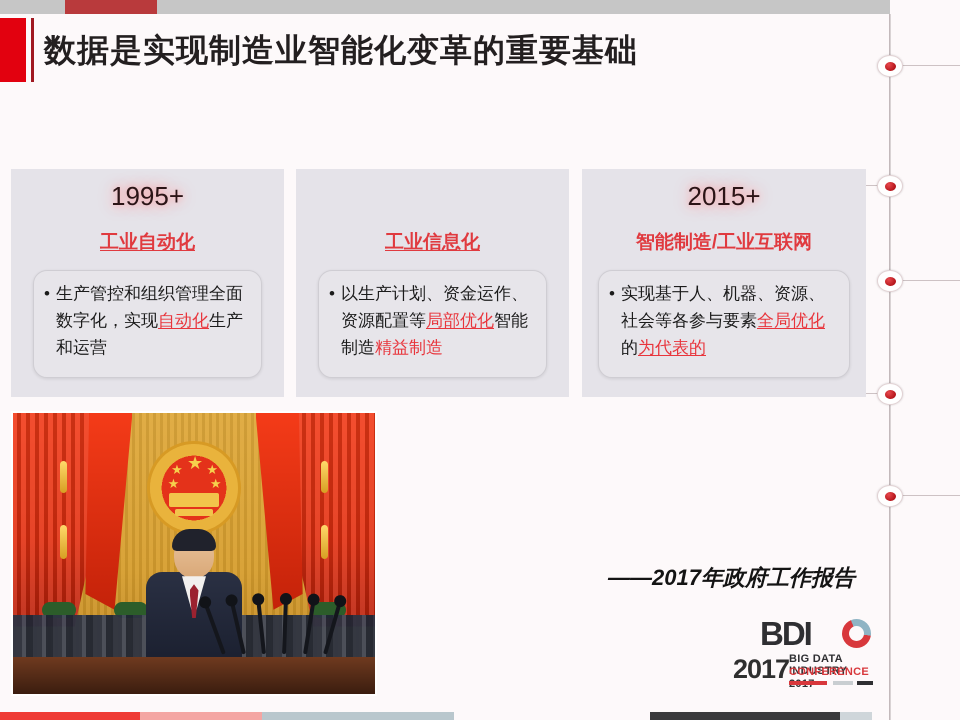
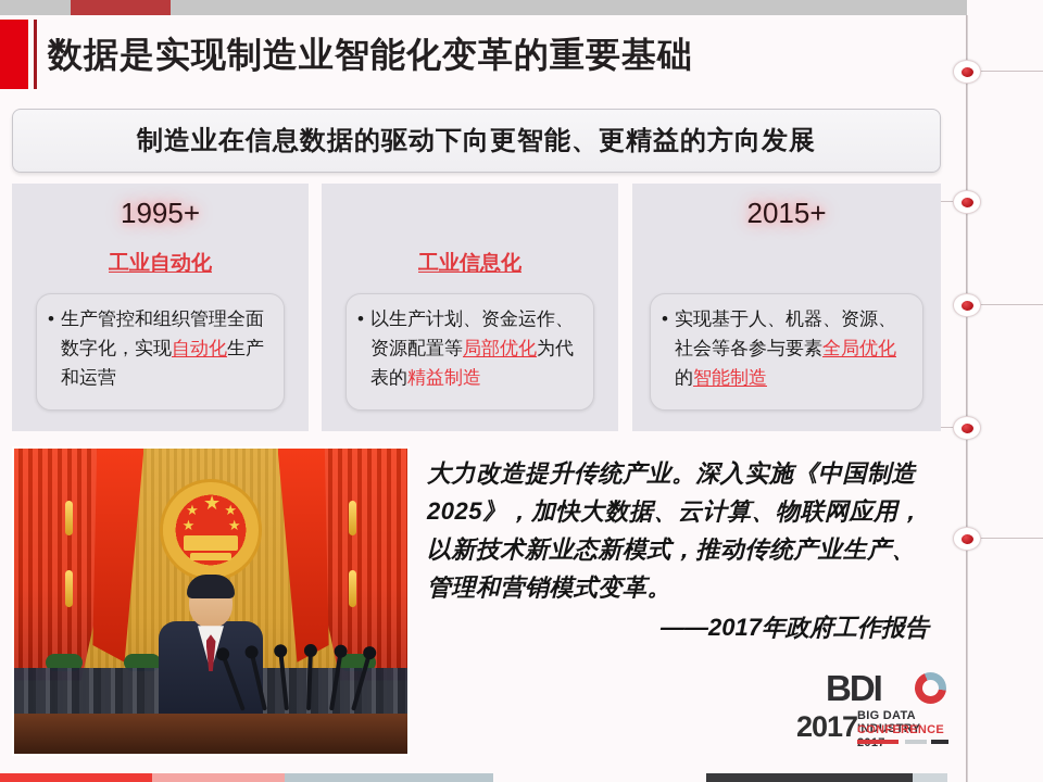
  数据是实现制造业智能化变革的重要基础
+ 制造业在信息数据的驱动下向更智能、更精益的方向发展
  1995+
  工业自动化
  •
  生产管控和组织管理全面数字化，实现自动化生产和运营
  工业信息化
  •
- 以生产计划、资金运作、资源配置等局部优化智能制造精益制造
+ 以生产计划、资金运作、资源配置等局部优化为代表的精益制造
  2015+
- 智能制造/工业互联网
  •
- 实现基于人、机器、资源、社会等各参与要素全局优化的为代表的
+ 实现基于人、机器、资源、社会等各参与要素全局优化的智能制造
  ★
  ★
  ★
  ★
  ★
+ 大力改造提升传统产业。深入实施《中国制造2025》，加快大数据、云计算、物联网应用，以新技术新业态新模式，推动传统产业生产、管理和营销模式变革。
  ——2017年政府工作报告
  2017
  BDI
  BIG DATA INDUSTRY
  CONFERENCE
